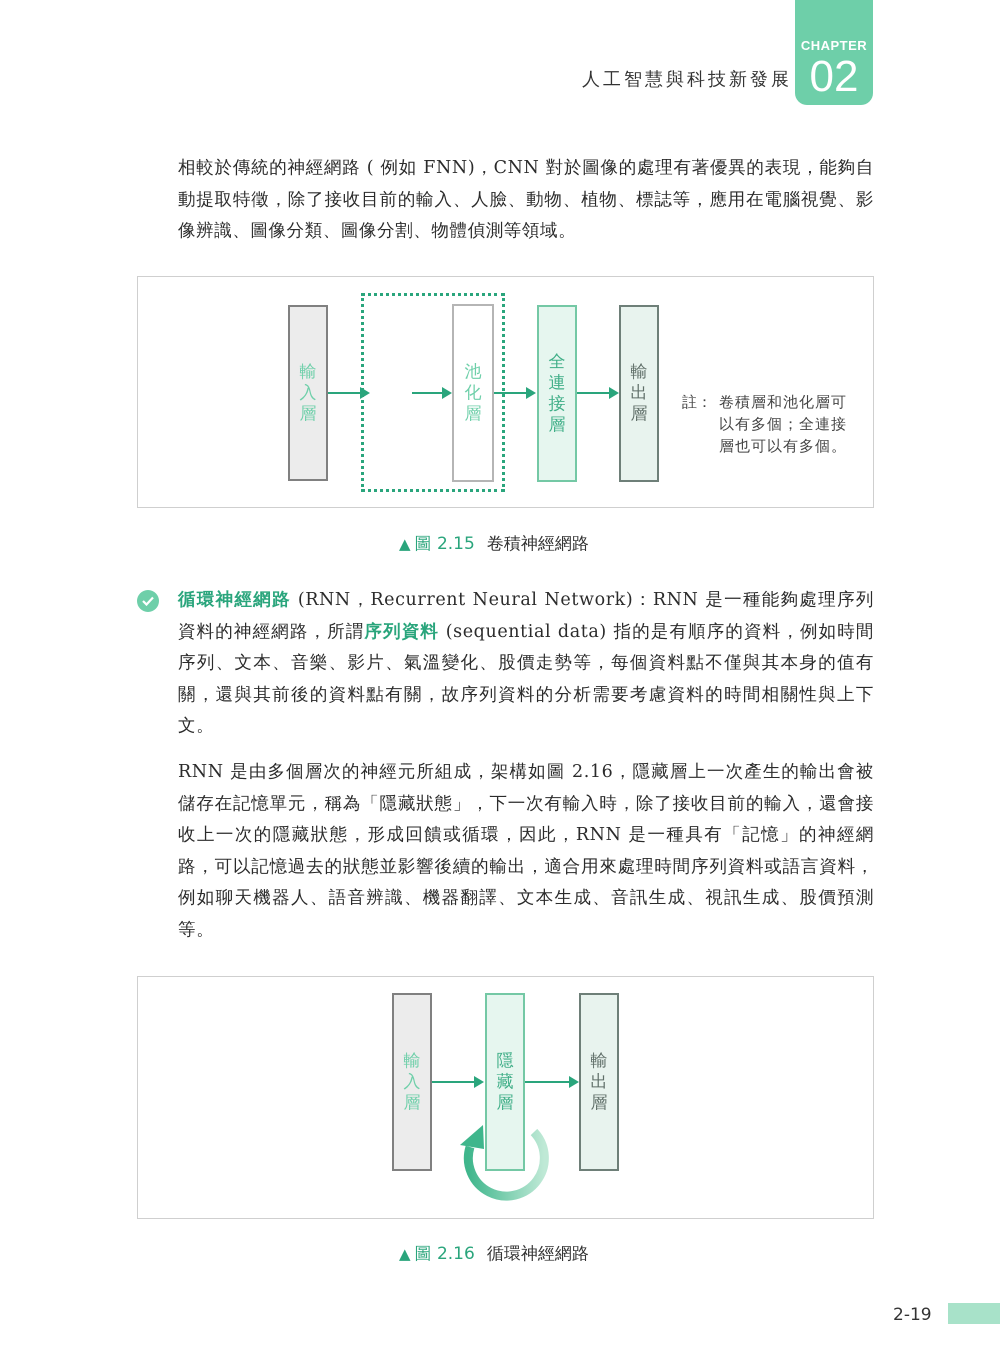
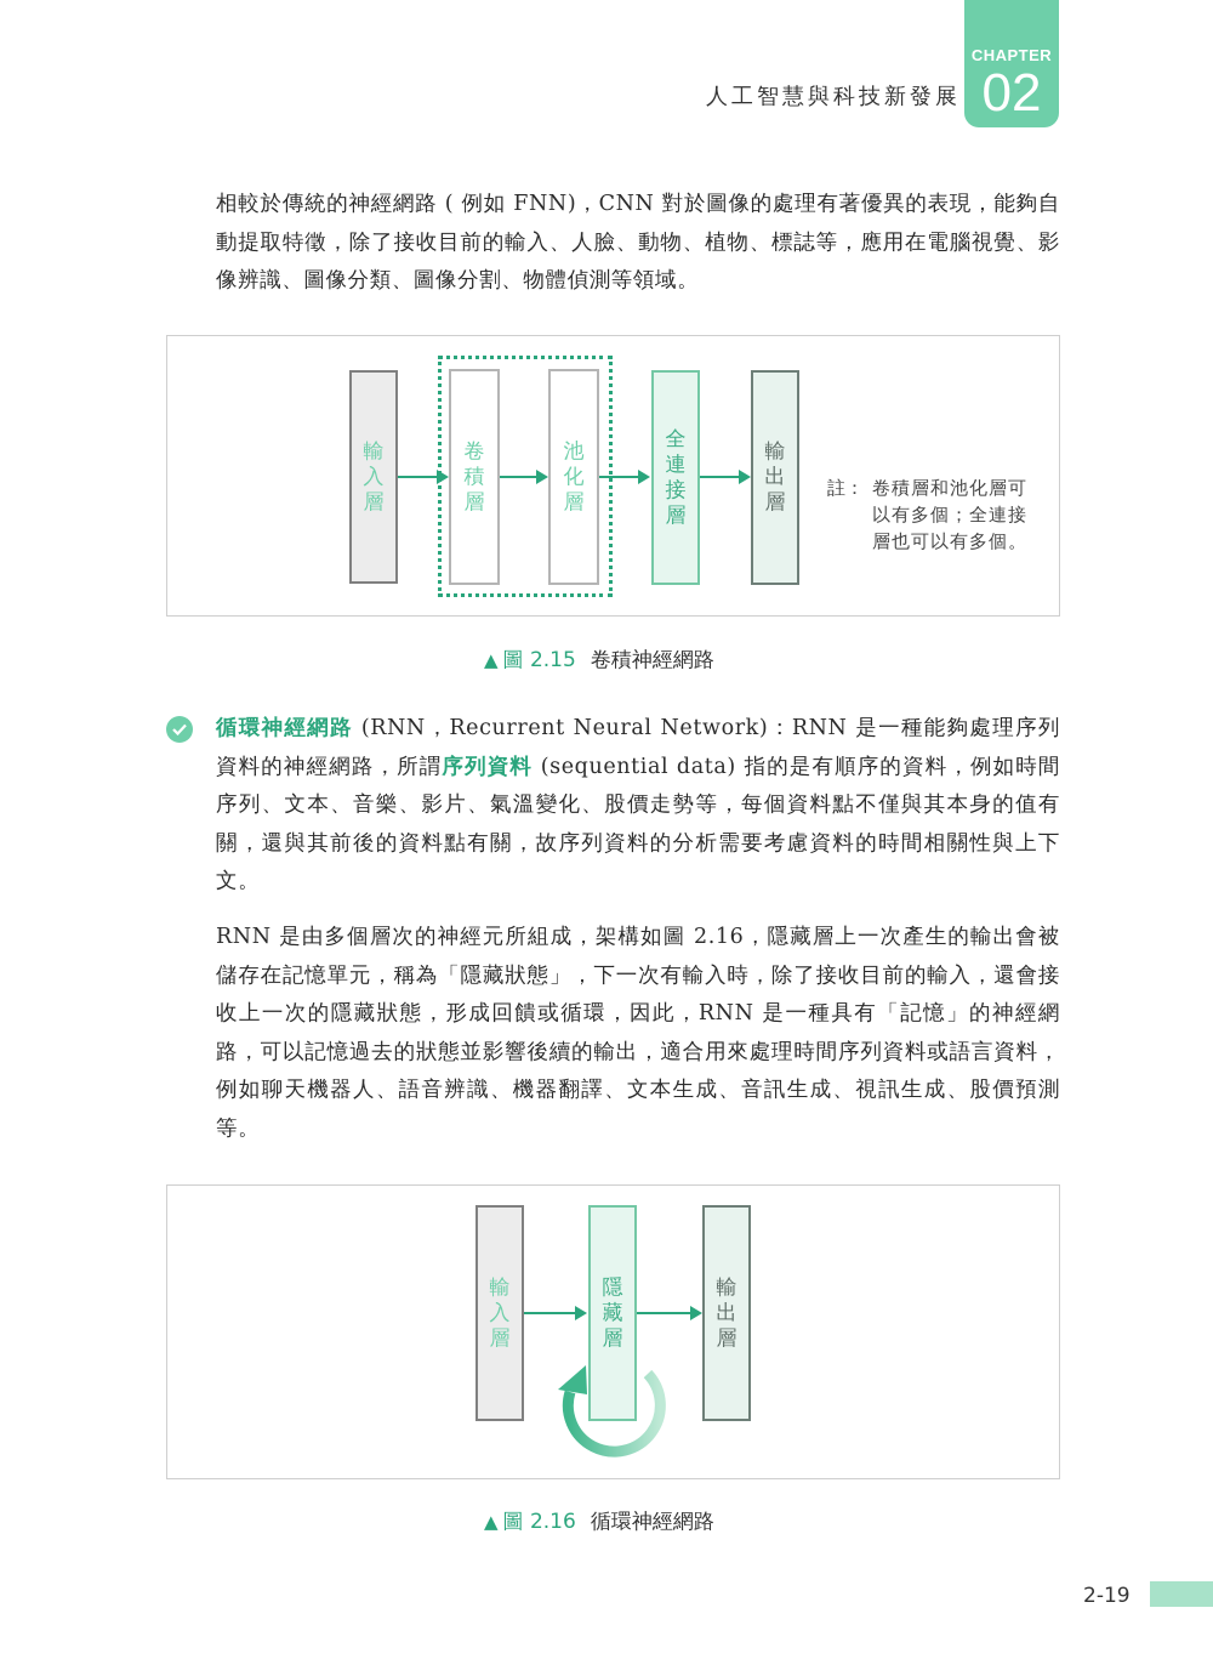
  人工智慧與科技新發展
  CHAPTER
  02
  相較於傳統的神經網路 ( 例如 FNN)，CNN 對於圖像的處理有著優異的表現，能夠自動提取特徵，除了接收目前的輸入、人臉、動物、植物、標誌等，應用在電腦視覺、影像辨識、圖像分類、圖像分割、物體偵測等領域。
  輸入層
+ 卷積層
  池化層
  全連接層
  輸出層
  註：
  卷積層和池化層可以有多個；全連接層也可以有多個。
  ▲ 圖 2.15 卷積神經網路
  循環神經網路 (RNN，Recurrent Neural Network)：RNN 是一種能夠處理序列資料的神經網路，所謂序列資料 (sequential data) 指的是有順序的資料，例如時間序列、文本、音樂、影片、氣溫變化、股價走勢等，每個資料點不僅與其本身的值有關，還與其前後的資料點有關，故序列資料的分析需要考慮資料的時間相關性與上下文。
  RNN 是由多個層次的神經元所組成，架構如圖 2.16，隱藏層上一次產生的輸出會被儲存在記憶單元，稱為「隱藏狀態」，下一次有輸入時，除了接收目前的輸入，還會接收上一次的隱藏狀態，形成回饋或循環，因此，RNN 是一種具有「記憶」的神經網路，可以記憶過去的狀態並影響後續的輸出，適合用來處理時間序列資料或語言資料，例如聊天機器人、語音辨識、機器翻譯、文本生成、音訊生成、視訊生成、股價預測等。
  輸入層
  隱藏層
  輸出層
  ▲ 圖 2.16 循環神經網路
  2-19
